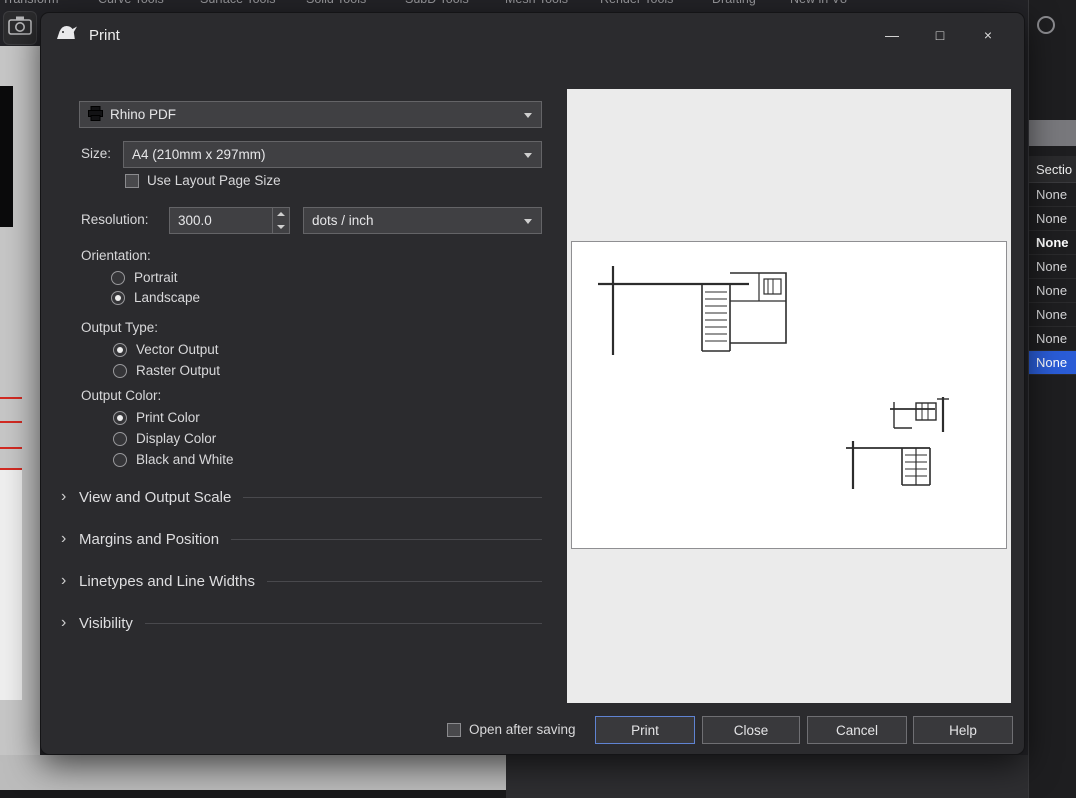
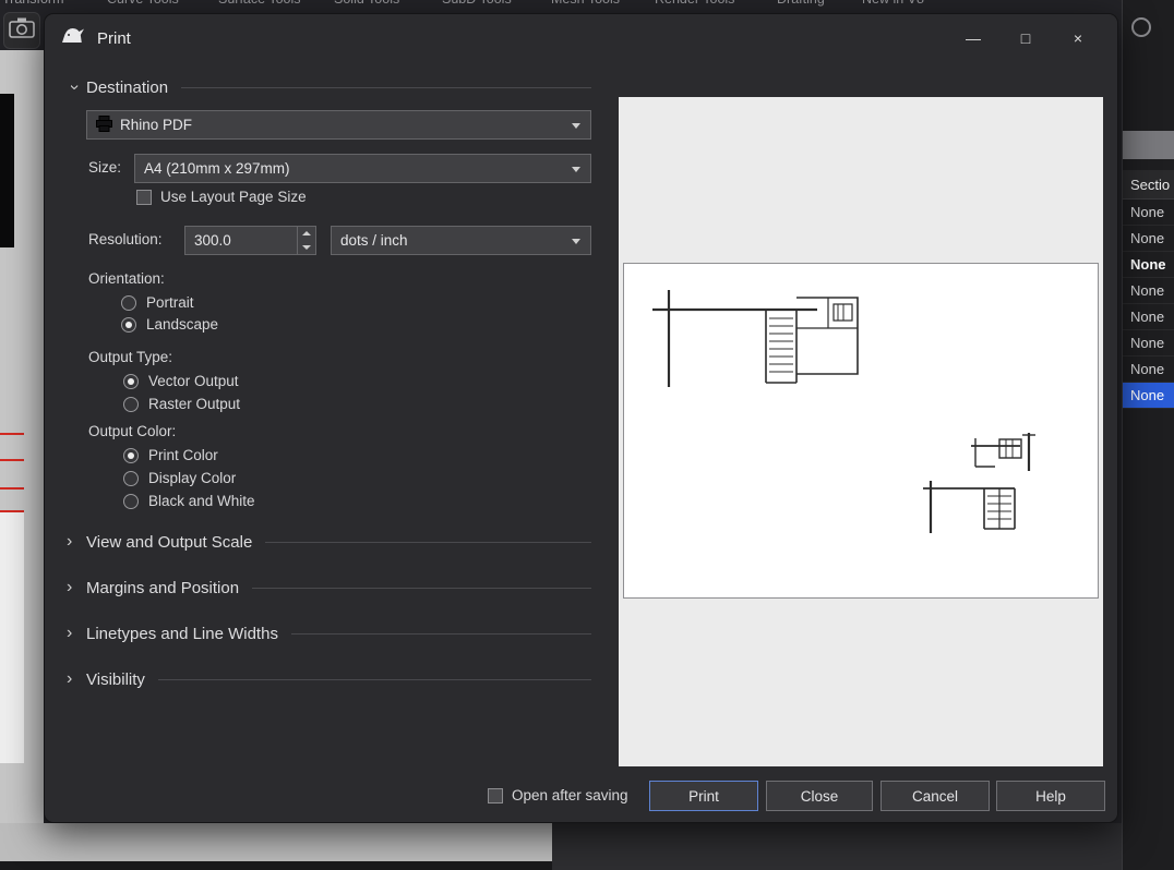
  Sectio
  None
  None
  None
  None
  None
  None
  None
  None
  Print
  —
  □
  ×
+ Destination
  Rhino PDF
  Size:
  A4 (210mm x 297mm)
  Use Layout Page Size
  Resolution:
  300.0
  dots / inch
  Orientation:
  Portrait
  Landscape
  Output Type:
  Vector Output
  Raster Output
  Output Color:
  Print Color
  Display Color
  Black and White
  ›
  View and Output Scale
  ›
  Margins and Position
  ›
  Linetypes and Line Widths
  ›
  Visibility
  Open after saving
  Print
  Close
  Cancel
  Help
